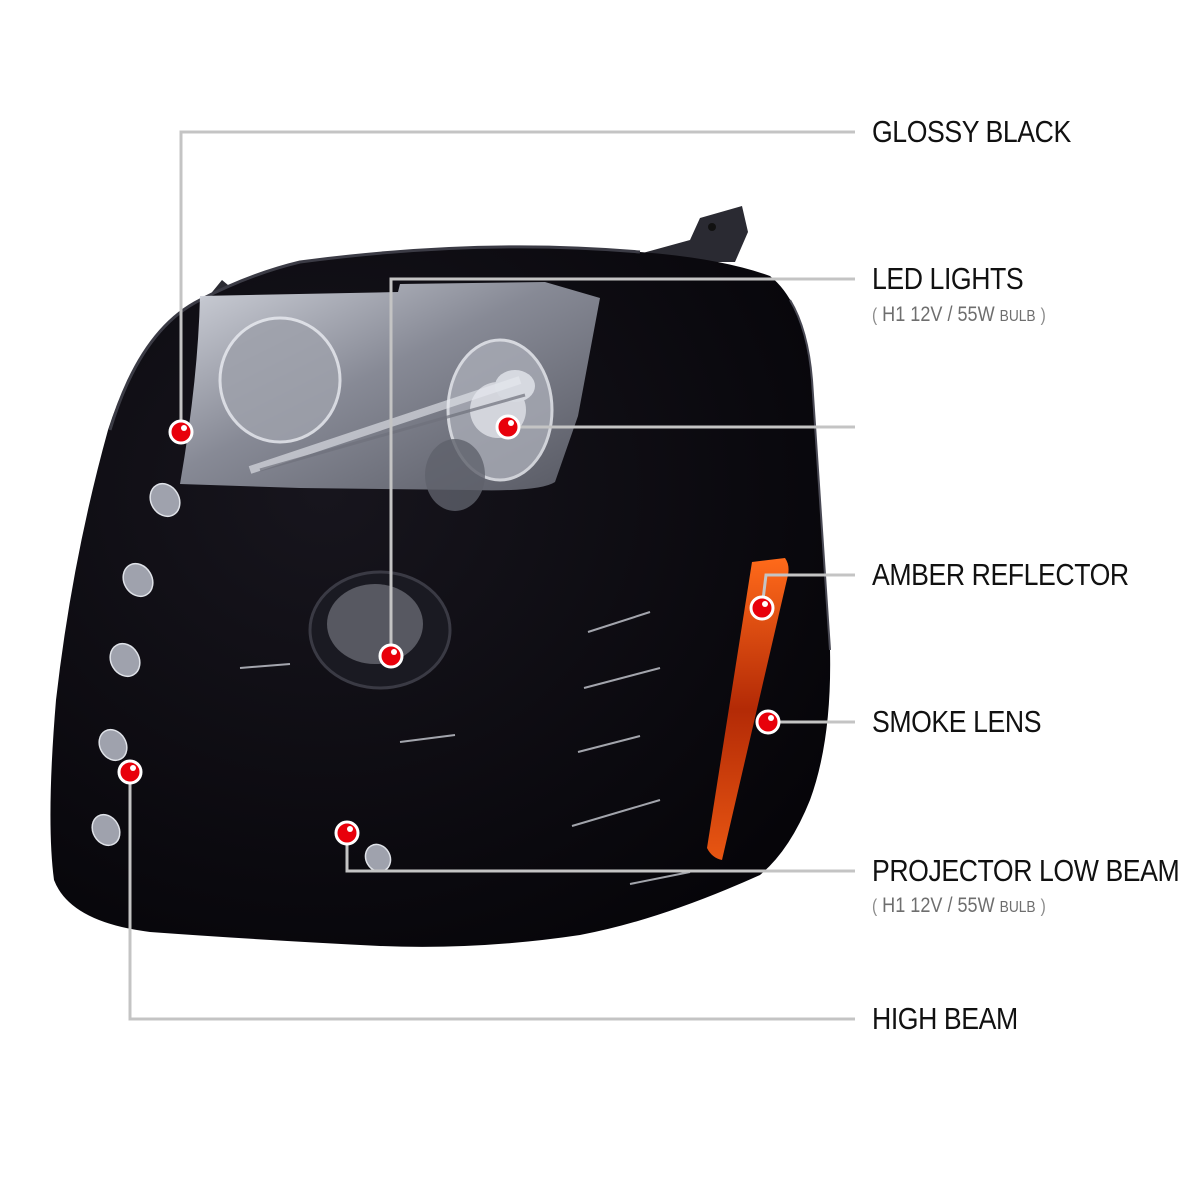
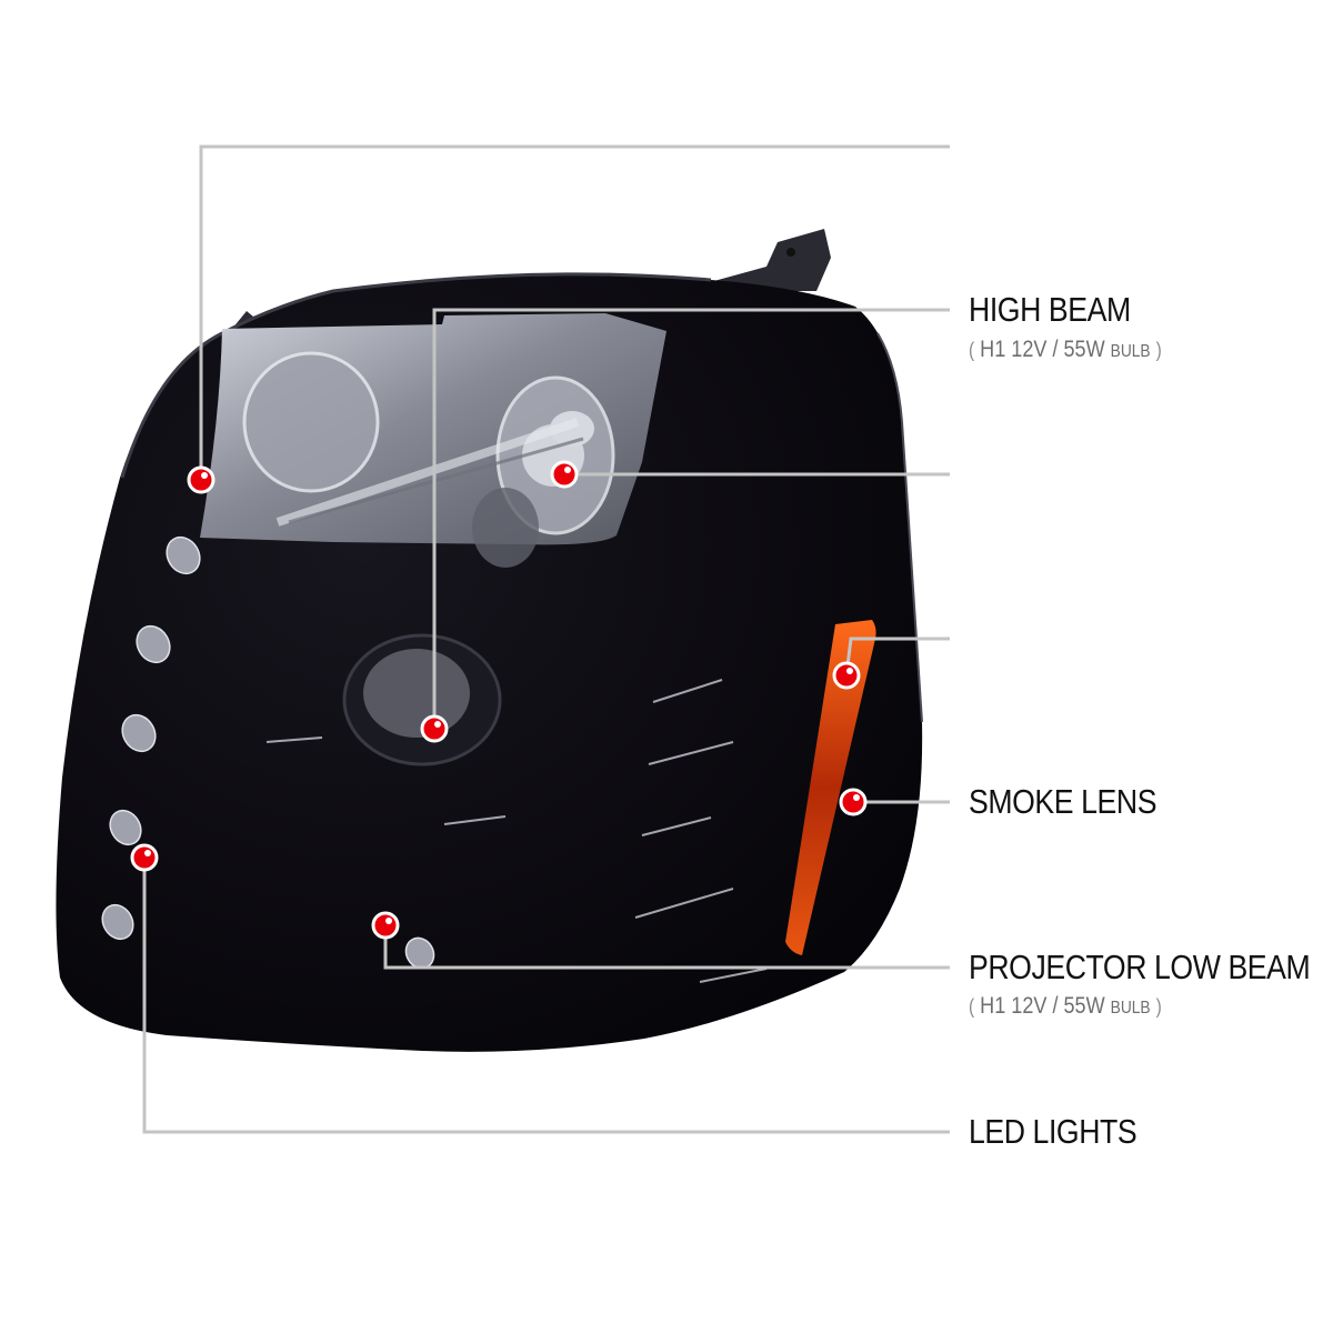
- GLOSSY BLACK
- LED LIGHTS
+ HIGH BEAM
  ( H1 12V / 55W BULB )
- AMBER REFLECTOR
  SMOKE LENS
  PROJECTOR LOW BEAM
  ( H1 12V / 55W BULB )
- HIGH BEAM
+ LED LIGHTS
